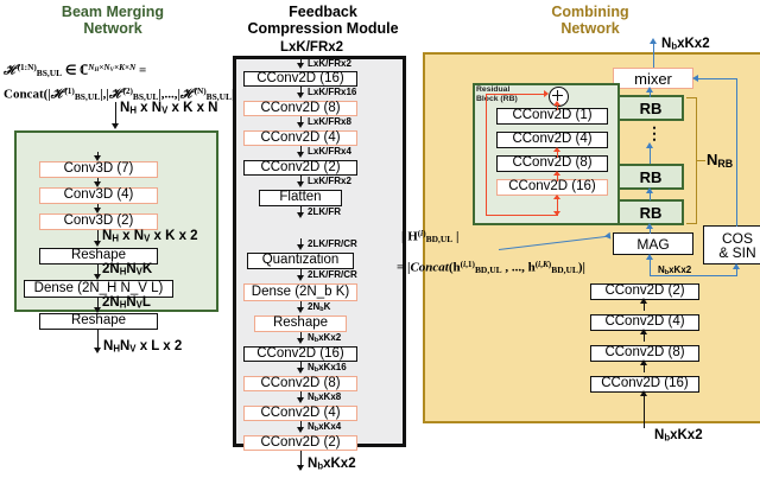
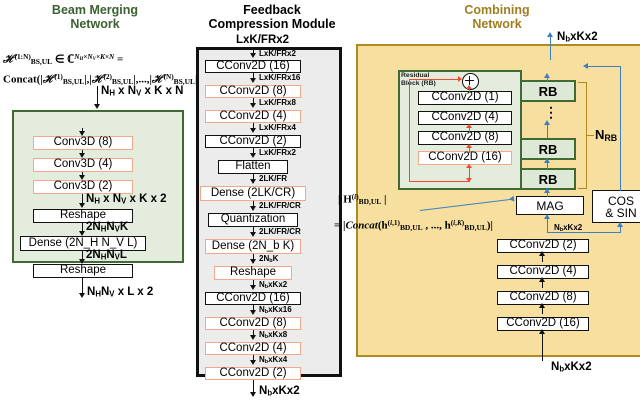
  Beam Merging
  Network
  Feedback
  Compression Module
  Combining
  Network
  ℋ(1:N)BS,UL ∈ ℂN ×N ×K×N =
  Concat(|ℋ(1)BS,UL|,|ℋ(2)BS,UL|,...,|ℋ(N)BS,UL
  NH x NV x K x N
- Conv3D (7)
+ Conv3D (8)
  Conv3D (4)
  Conv3D (2)
  NH x NV x K x 2
  Reshape
  2NHNVK
  Dense (2N_H N_V L)
  2NHNVL
  Reshape
  NHNV x L x 2
  LxK/FRx2
  LxK/FRx2
  CConv2D (16)
  LxK/FRx16
  CConv2D (8)
  LxK/FRx8
  CConv2D (4)
  LxK/FRx4
  CConv2D (2)
  LxK/FRx2
  Flatten
  2LK/FR
+ Dense (2LK/CR)
  2LK/FR/CR
  Quantization
  2LK/FR/CR
  Dense (2N_b K)
  2N K
  Reshape
  N xKx2
  CConv2D (16)
  N xKx16
  CConv2D (8)
  N xKx8
  CConv2D (4)
  N xKx4
  CConv2D (2)
  NbxKx2
  NbxKx2
- mixer
  CConv2D (1)
  CConv2D (4)
  CConv2D (8)
  CConv2D (16)
  RB
  ⋮
  RB
  RB
  NRB
  MAG
  COS
  & SIN
  N xKx2
  CConv2D (2)
  CConv2D (4)
  CConv2D (8)
  CConv2D (16)
  NbxKx2
  | H(i)BD,UL |
  = |Concat(h(i,1)BD,UL , ..., h(i,K)BD,UL)|
